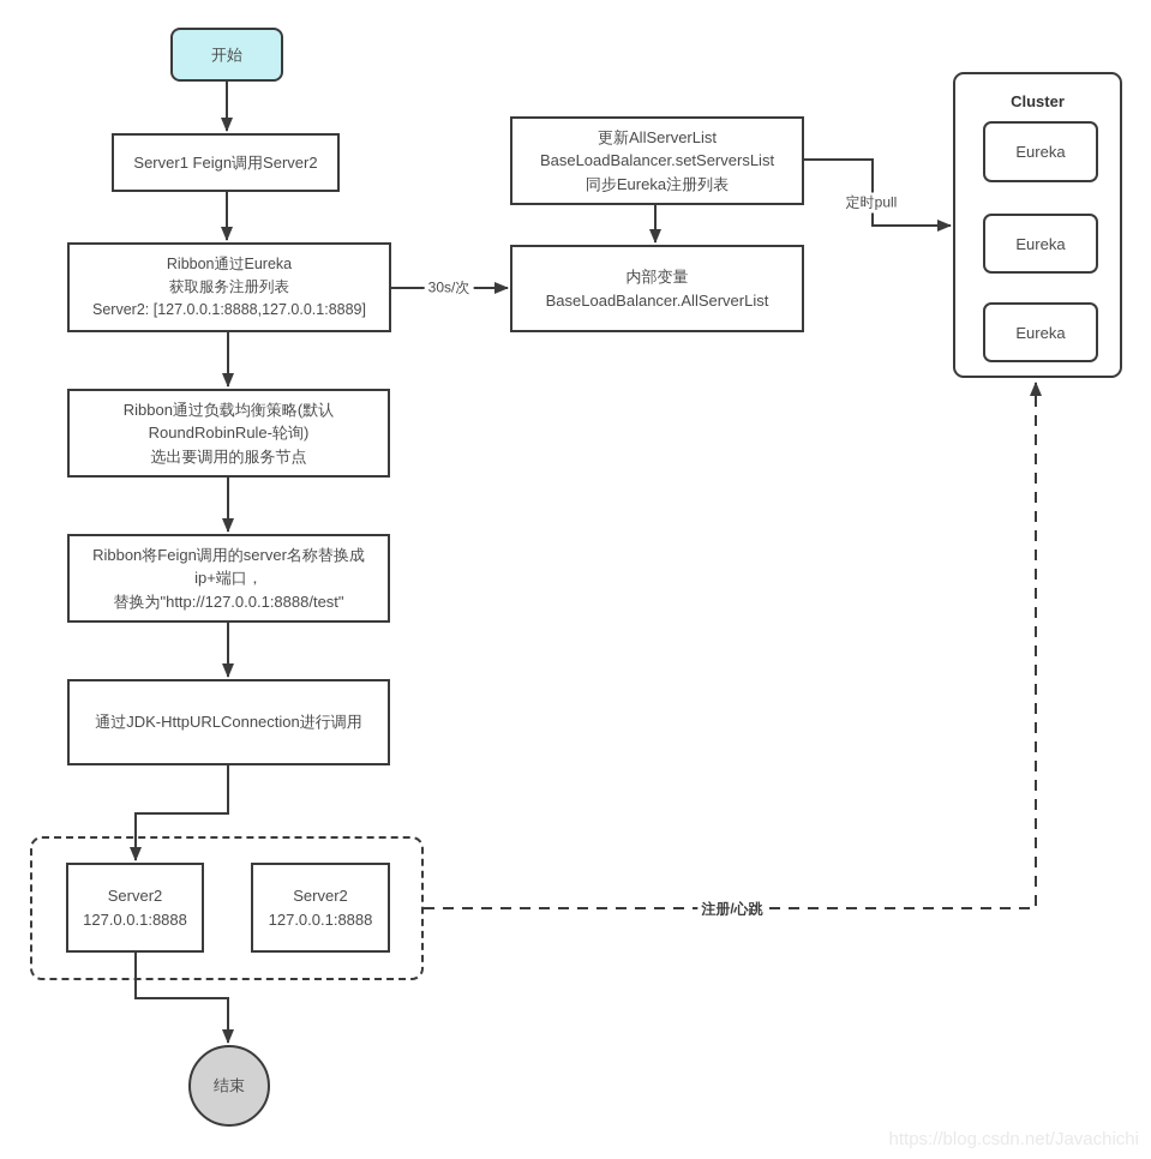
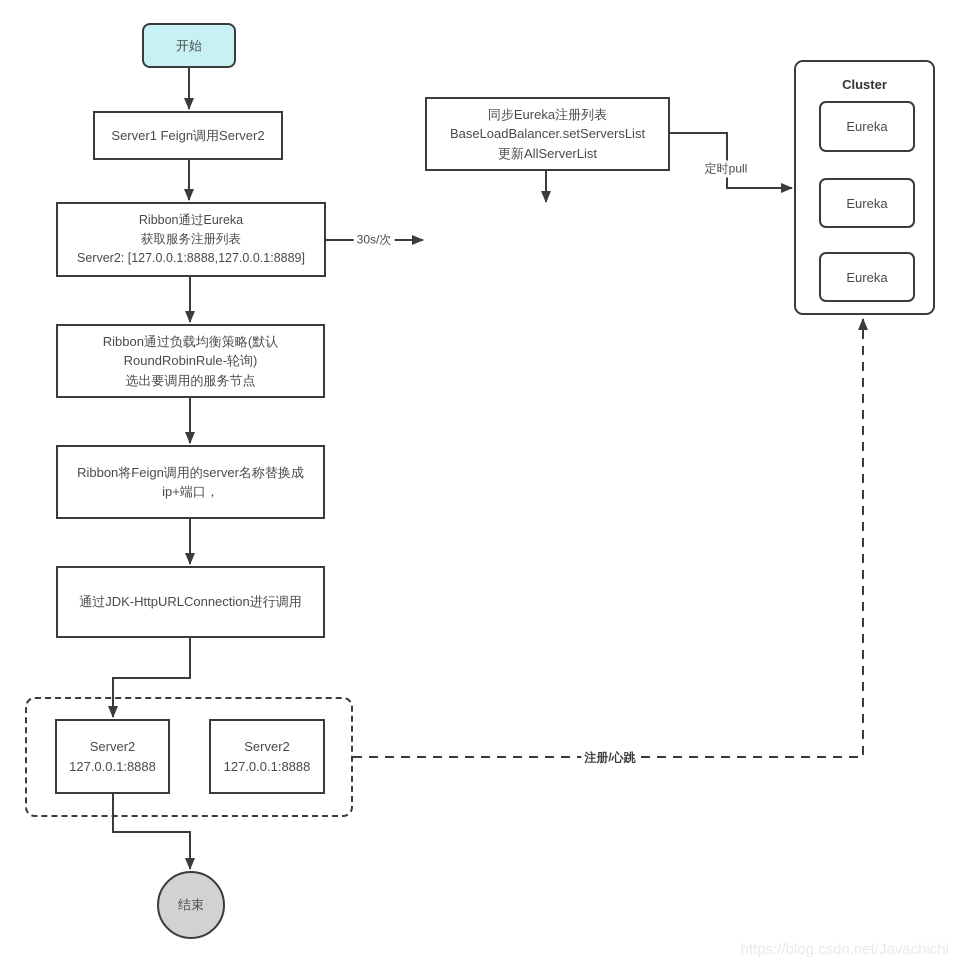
  开始
  Server1 Feign调用Server2
  Ribbon通过Eureka
  获取服务注册列表
  Server2: [127.0.0.1:8888,127.0.0.1:8889]
  Ribbon通过负载均衡策略(默认
  RoundRobinRule-轮询)
  选出要调用的服务节点
  Ribbon将Feign调用的server名称替换成
  ip+端口，
- 替换为"http://127.0.0.1:8888/test"
  通过JDK-HttpURLConnection进行调用
  Server2
  127.0.0.1:8888
  Server2
  127.0.0.1:8888
  结束
- 更新AllServerList
+ 同步Eureka注册列表
  BaseLoadBalancer.setServersList
- 同步Eureka注册列表
+ 更新AllServerList
- 内部变量
- BaseLoadBalancer.AllServerList
  Cluster
  Eureka
  Eureka
  Eureka
  30s/次
  定时pull
  注册/心跳
